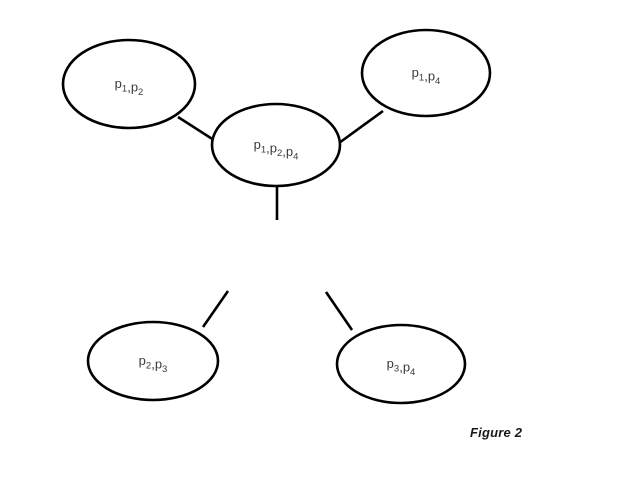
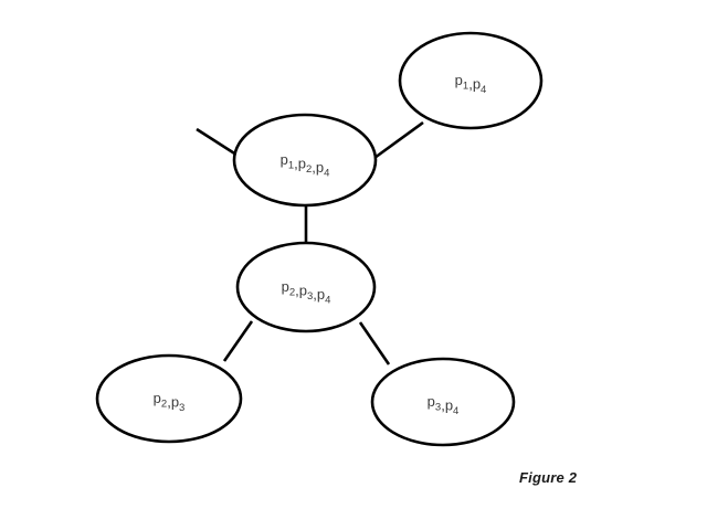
- p1,p2
  p1,p4
  p1,p2,p4
+ p2,p3,p4
  p2,p3
  p3,p4
  Figure 2
